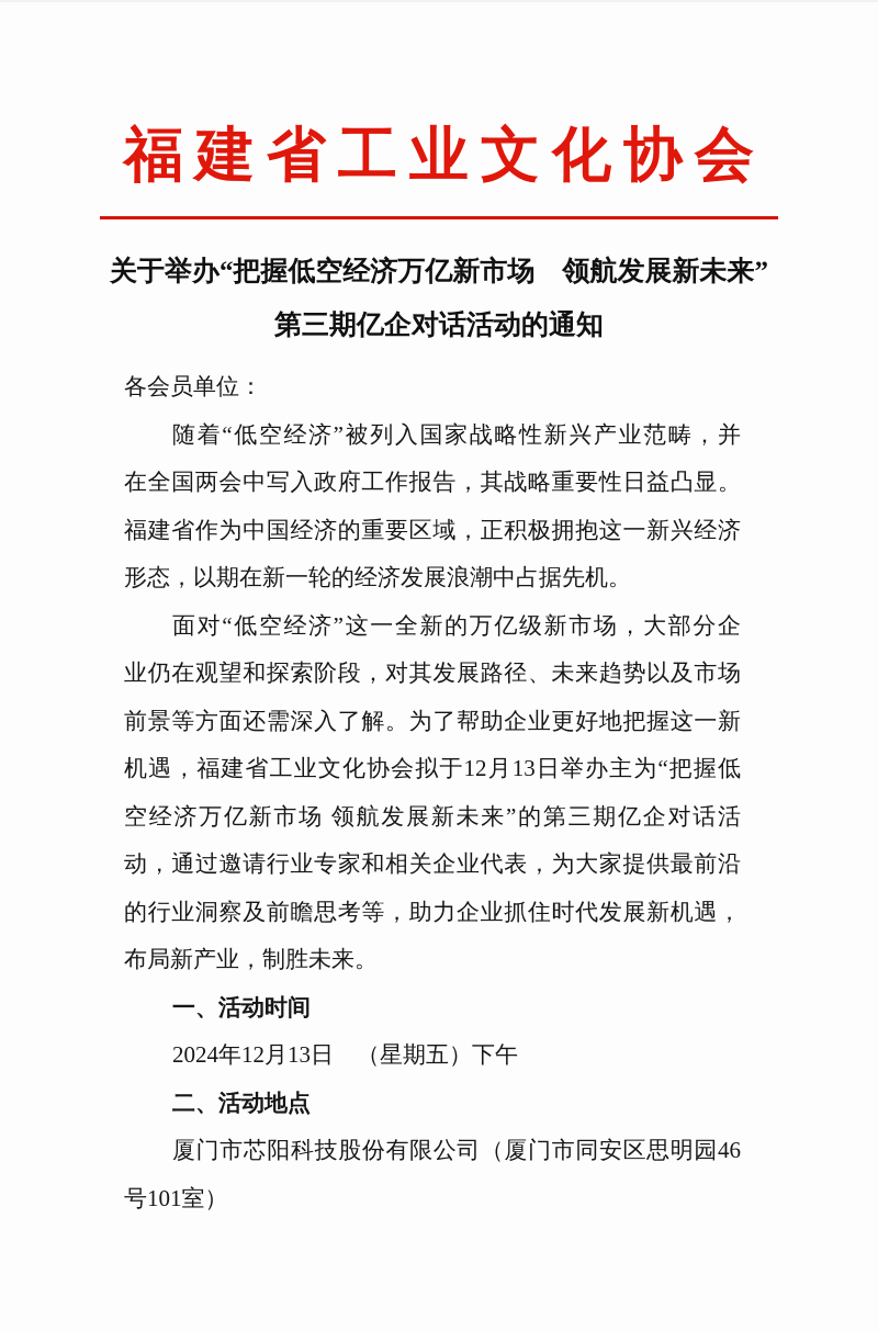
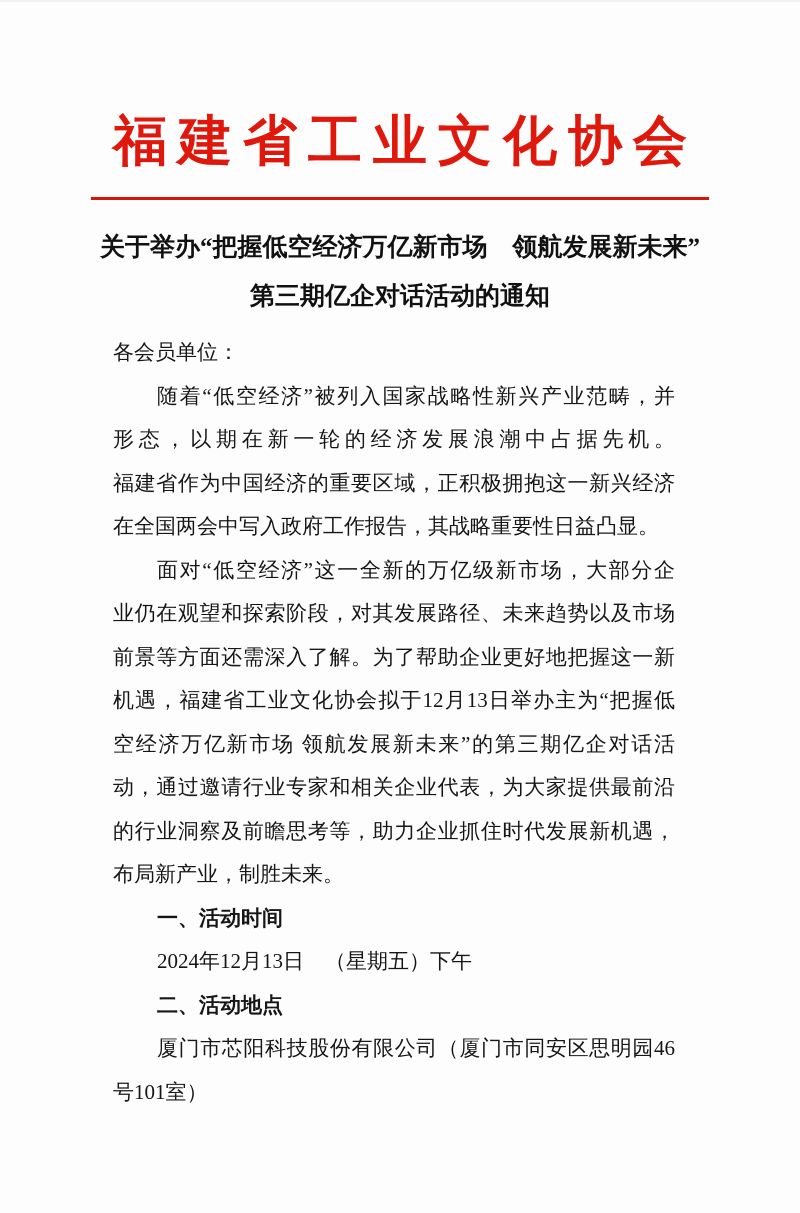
  福建省工业文化协会
  关于举办“把握低空经济万亿新市场 领航发展新未来”
  第三期亿企对话活动的通知
  各会员单位：
  随着“低空经济”被列入国家战略性新兴产业范畴，并
- 在全国两会中写入政府工作报告，其战略重要性日益凸显。
+ 形态，以期在新一轮的经济发展浪潮中占据先机。
  福建省作为中国经济的重要区域，正积极拥抱这一新兴经济
- 形态，以期在新一轮的经济发展浪潮中占据先机。
+ 在全国两会中写入政府工作报告，其战略重要性日益凸显。
  面对“低空经济”这一全新的万亿级新市场，大部分企
  业仍在观望和探索阶段，对其发展路径、未来趋势以及市场
  前景等方面还需深入了解。为了帮助企业更好地把握这一新
  机遇，福建省工业文化协会拟于12月13日举办主为“把握低
  空经济万亿新市场 领航发展新未来”的第三期亿企对话活
  动，通过邀请行业专家和相关企业代表，为大家提供最前沿
  的行业洞察及前瞻思考等，助力企业抓住时代发展新机遇，
  布局新产业，制胜未来。
  一、活动时间
  2024年12月13日 （星期五）下午
  二、活动地点
  厦门市芯阳科技股份有限公司（厦门市同安区思明园46
  号101室）
